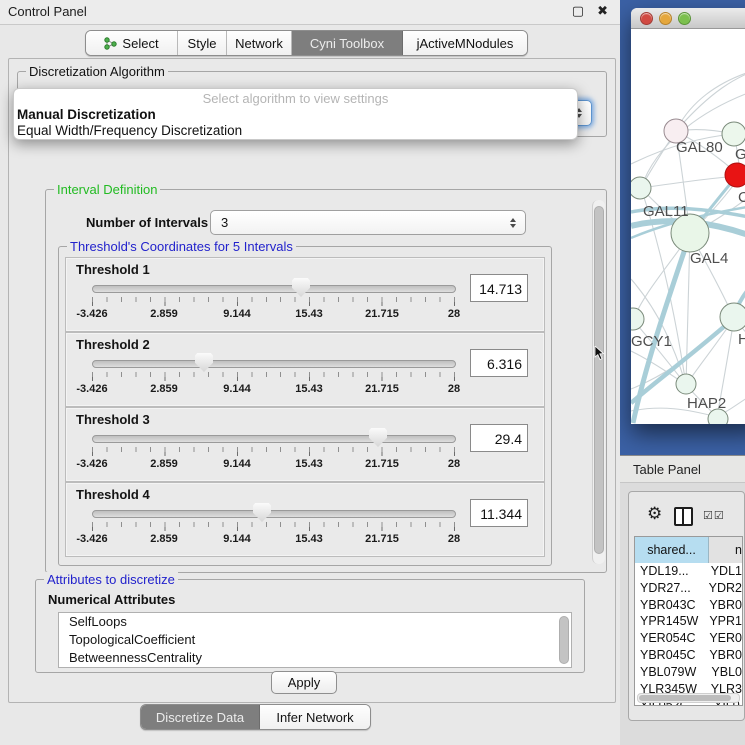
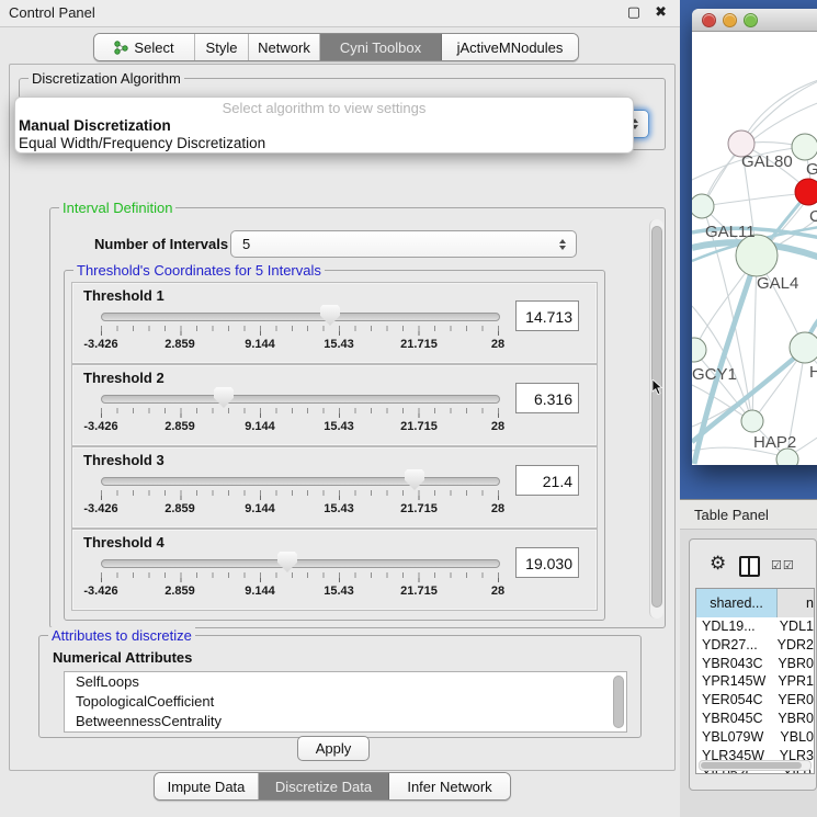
  Control Panel
  ▢
  ✖
  Select
  Style
  Network
  Cyni Toolbox
  jActiveMNodules
  Discretization Algorithm
  Interval Definition
  Number of Intervals
- 3
+ 5
  Threshold's Coordinates for 5 Intervals
  Threshold 1
  -3.426
  2.859
  9.144
  15.43
  21.715
  28
  14.713
  Threshold 2
  -3.426
  2.859
  9.144
  15.43
  21.715
  28
  6.316
  Threshold 3
  -3.426
  2.859
  9.144
  15.43
  21.715
  28
- 29.4
+ 21.4
  Threshold 4
  -3.426
  2.859
  9.144
  15.43
  21.715
  28
- 11.344
+ 19.030
  Attributes to discretize
  Numerical Attributes
  SelfLoops
  TopologicalCoefficient
  BetweennessCentrality
  Apply
  Select algorithm to view settings
  Manual Discretization
  Equal Width/Frequency Discretization
+ Impute Data
  Discretize Data
  Infer Network
  GAL80
  C
  GAL11
  GAL4
  GCY1
  H
  HAP2
  Table Panel
  ⚙
  ☑☑
  shared...
  n
  YDL19...
  YDL1
  YDR27...
  YDR2
  YBR043C
  YBR0
  YPR145W
  YPR1
  YER054C
  YER0
  YBR045C
  YBR0
  YBL079W
  YBL0
  YLR345W
  YLR3
